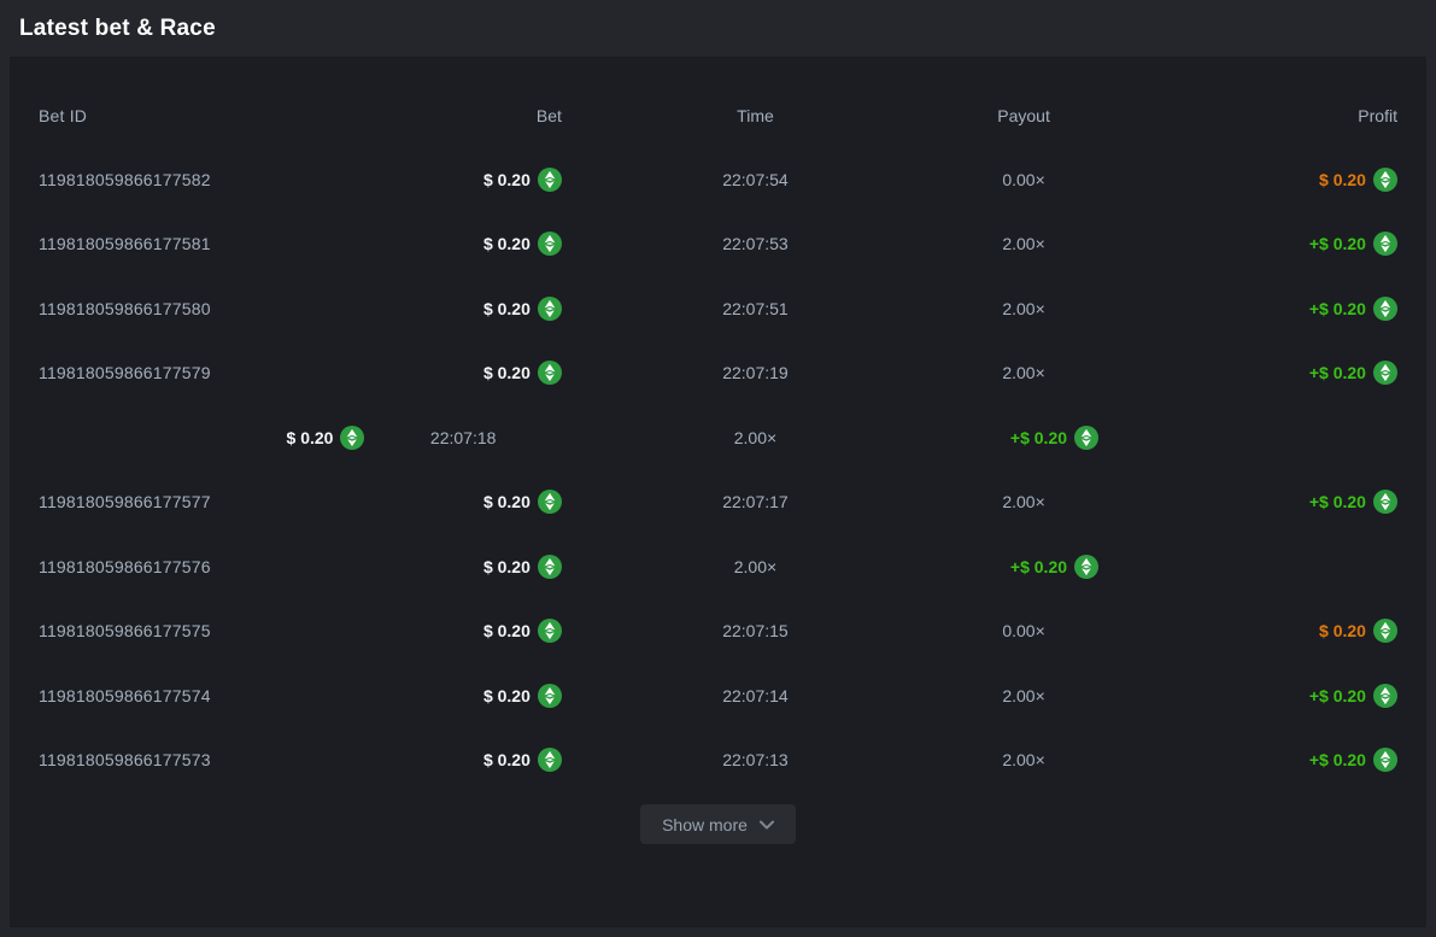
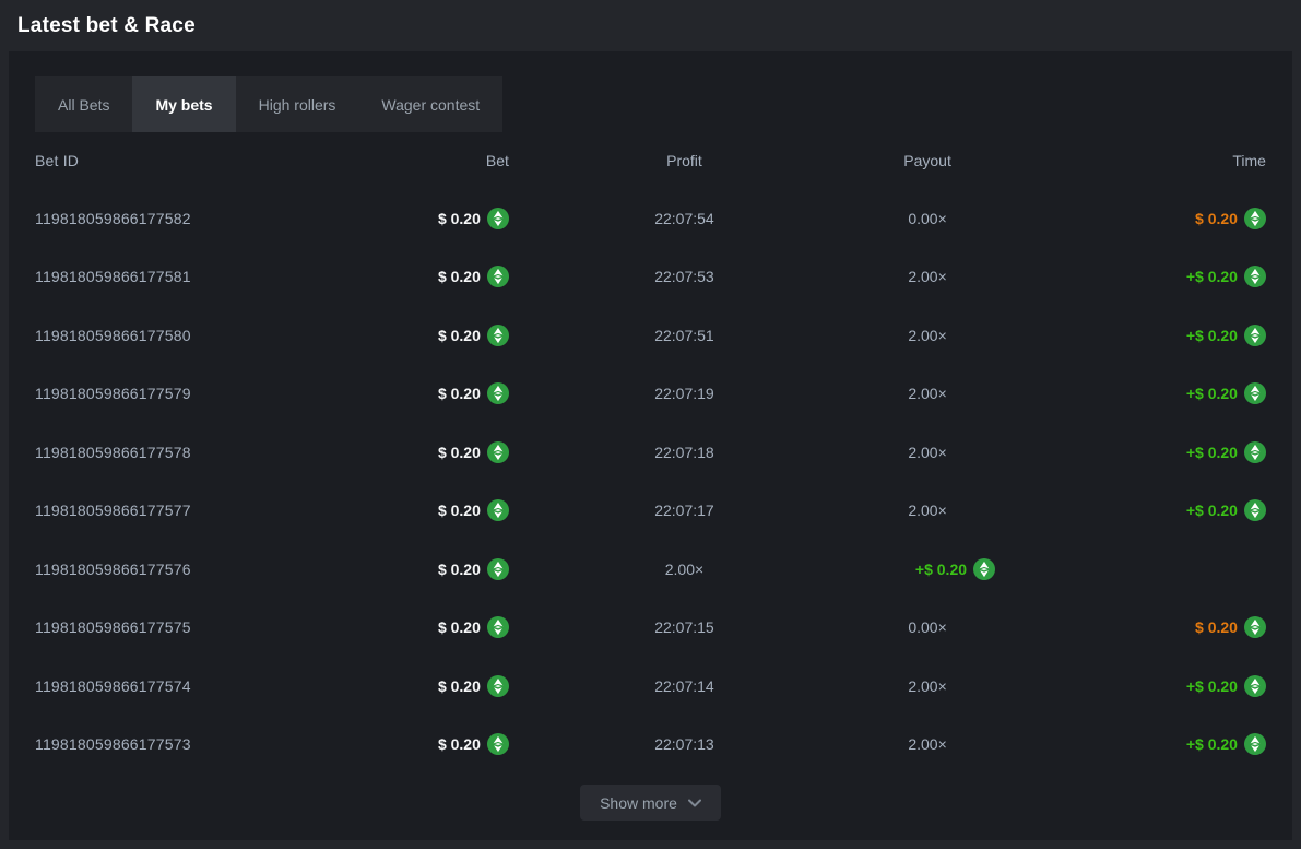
  Latest bet & Race
+ All Bets
+ My bets
+ High rollers
+ Wager contest
  Bet ID
  Bet
- Time
+ Profit
  Payout
- Profit
+ Time
  119818059866177582
  $ 0.20
  22:07:54
  0.00×
  $ 0.20
  119818059866177581
  $ 0.20
  22:07:53
  2.00×
  +$ 0.20
  119818059866177580
  $ 0.20
  22:07:51
  2.00×
  +$ 0.20
  119818059866177579
  $ 0.20
  22:07:19
  2.00×
  +$ 0.20
+ 119818059866177578
  $ 0.20
  22:07:18
  2.00×
  +$ 0.20
  119818059866177577
  $ 0.20
  22:07:17
  2.00×
  +$ 0.20
  119818059866177576
  $ 0.20
  2.00×
  +$ 0.20
  119818059866177575
  $ 0.20
  22:07:15
  0.00×
  $ 0.20
  119818059866177574
  $ 0.20
  22:07:14
  2.00×
  +$ 0.20
  119818059866177573
  $ 0.20
  22:07:13
  2.00×
  +$ 0.20
  Show more
